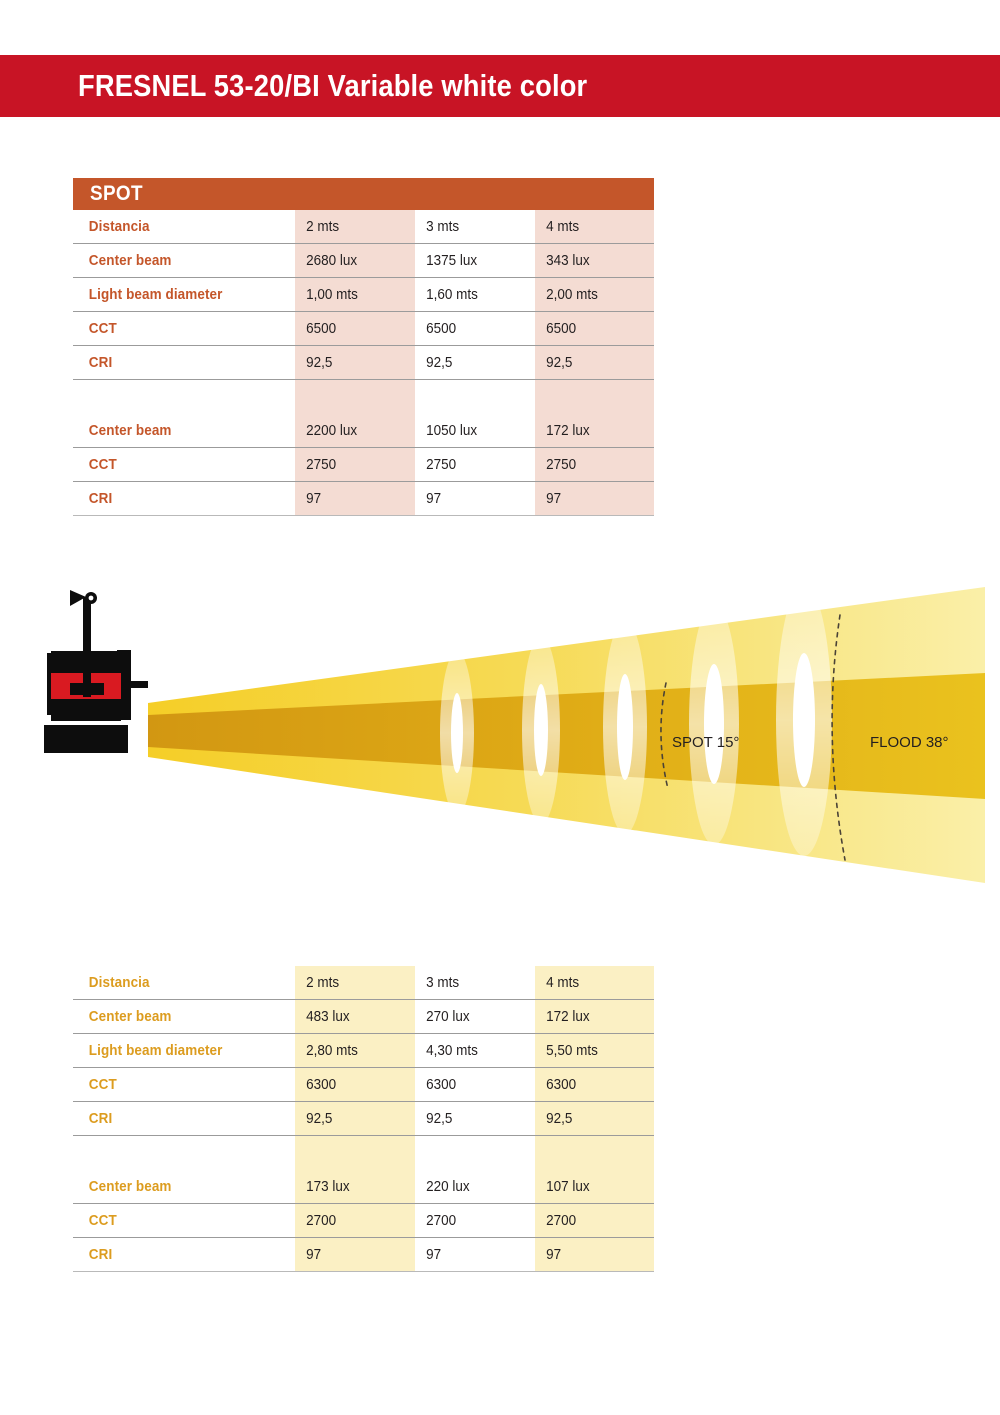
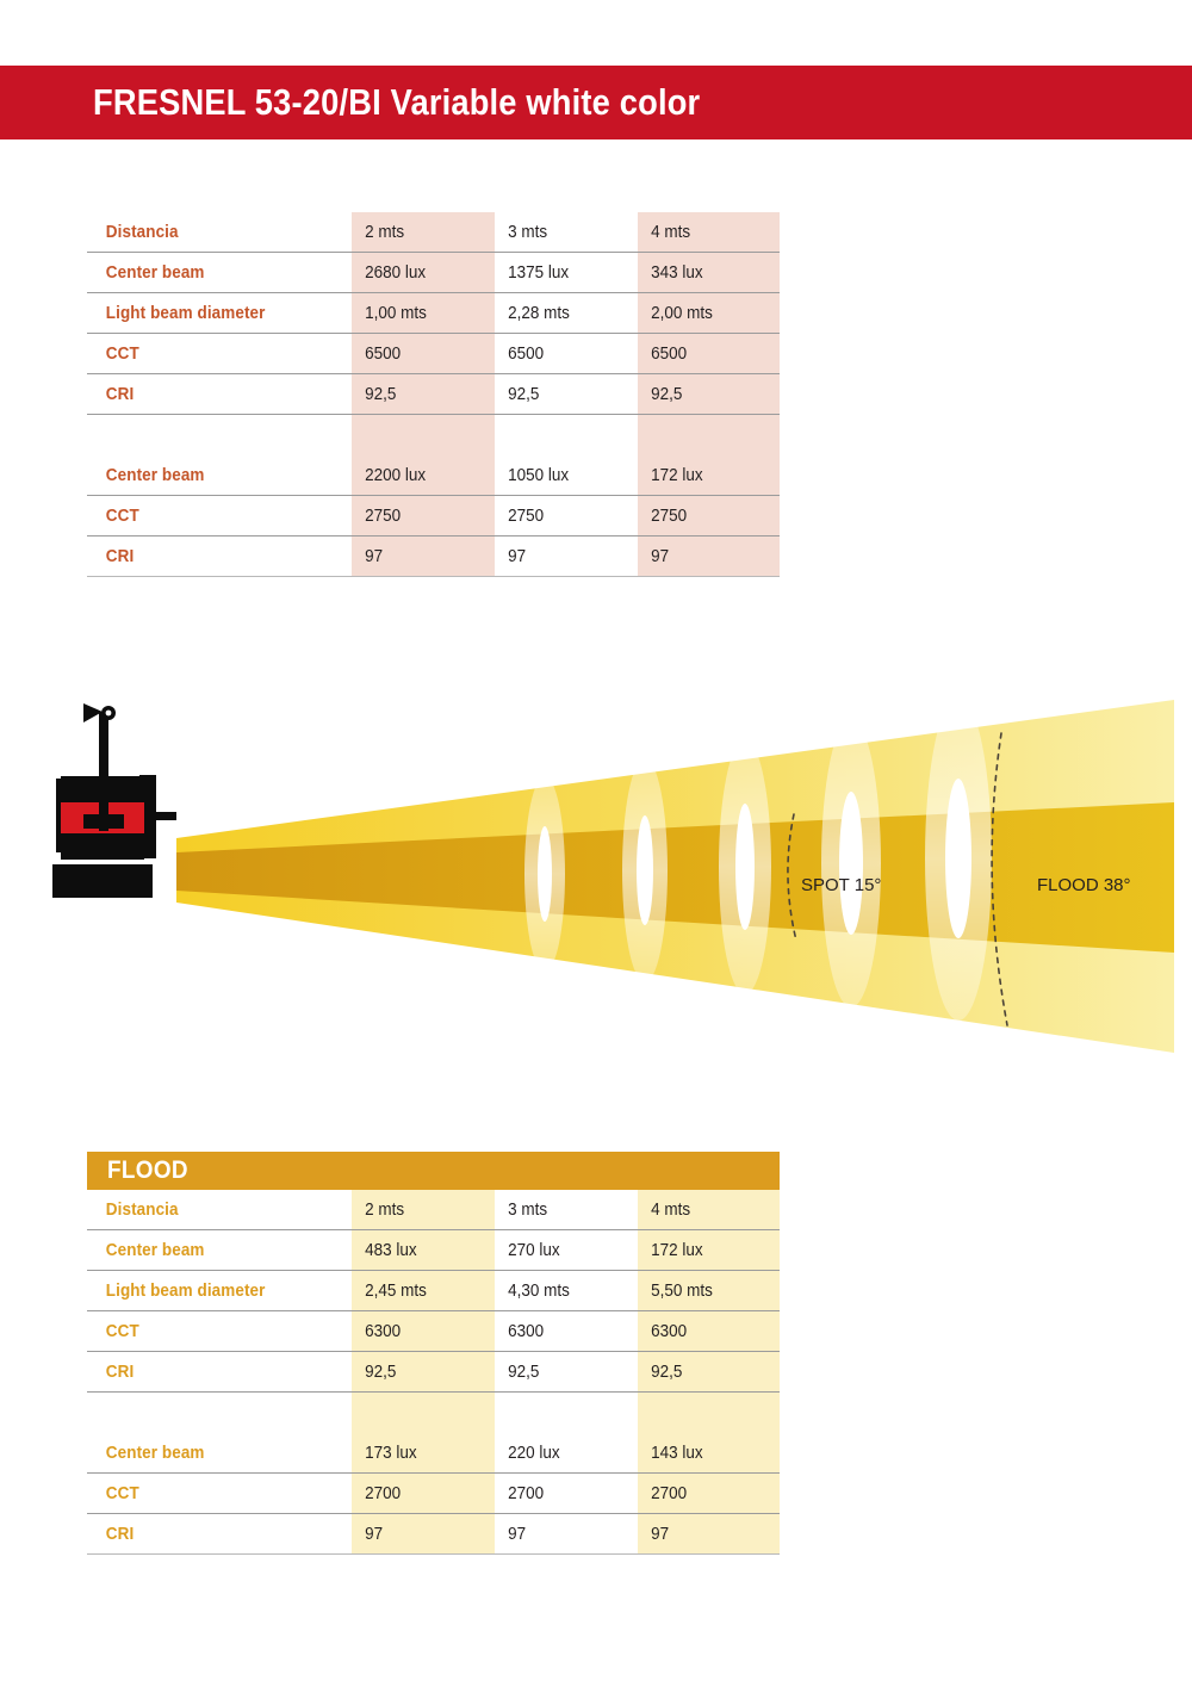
  FRESNEL 53-20/BI Variable white color
- SPOT
  Distancia
  2 mts
  3 mts
  4 mts
  Center beam
  2680 lux
  1375 lux
  343 lux
  Light beam diameter
  1,00 mts
- 1,60 mts
+ 2,28 mts
  2,00 mts
  CCT
  6500
  6500
  6500
  CRI
  92,5
  92,5
  92,5
  Center beam
  2200 lux
  1050 lux
  172 lux
  CCT
  2750
  2750
  2750
  CRI
  97
  97
  97
  SPOT 15°
  FLOOD 38°
+ FLOOD
  Distancia
  2 mts
  3 mts
  4 mts
  Center beam
  483 lux
  270 lux
  172 lux
  Light beam diameter
- 2,80 mts
+ 2,45 mts
  4,30 mts
  5,50 mts
  CCT
  6300
  6300
  6300
  CRI
  92,5
  92,5
  92,5
  Center beam
  173 lux
  220 lux
- 107 lux
+ 143 lux
  CCT
  2700
  2700
  2700
  CRI
  97
  97
  97
